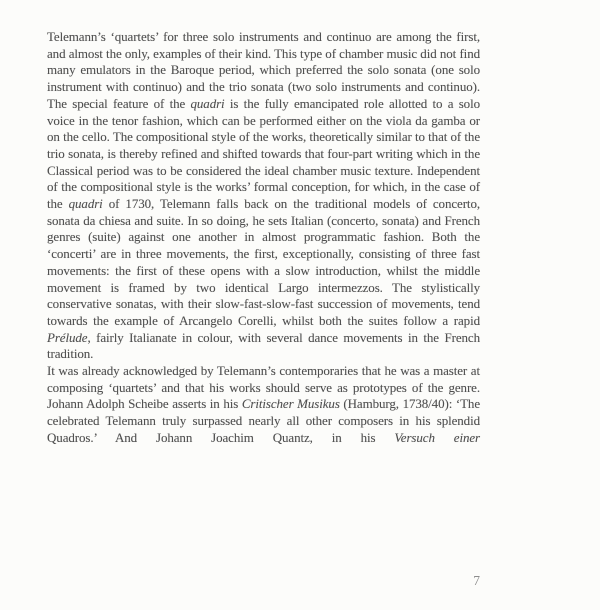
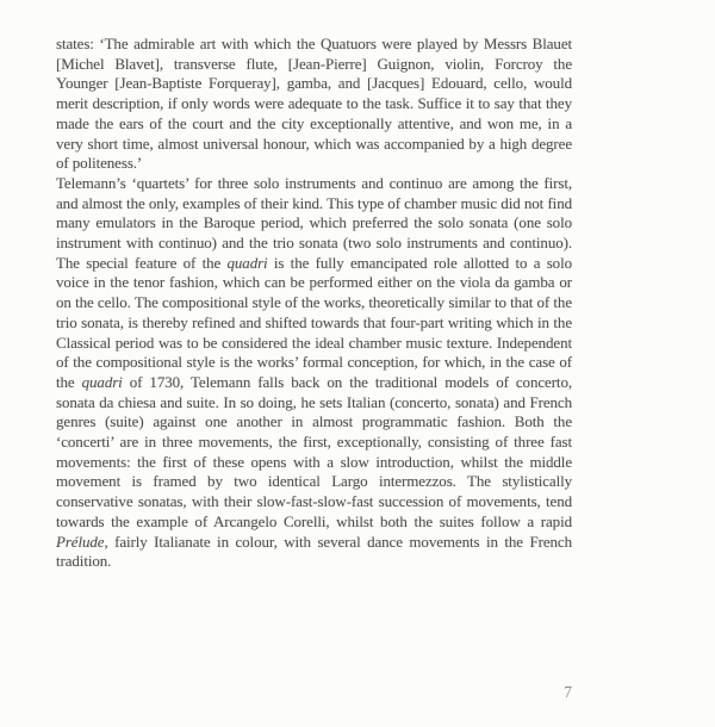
+ states: ‘The admirable art with which the Quatuors were played by Messrs Blauet [Michel Blavet], transverse flute, [Jean-Pierre] Guignon, violin, Forcroy the Younger [Jean-Baptiste Forqueray], gamba, and [Jacques] Edouard, cello, would merit description, if only words were adequate to the task. Suffice it to say that they made the ears of the court and the city exceptionally attentive, and won me, in a very short time, almost universal honour, which was accompanied by a high degree of politeness.’
  Telemann’s ‘quartets’ for three solo instruments and continuo are among the first, and almost the only, examples of their kind. This type of chamber music did not find many emulators in the Baroque period, which preferred the solo sonata (one solo instrument with continuo) and the trio sonata (two solo instruments and continuo). The special feature of the quadri is the fully emancipated role allotted to a solo voice in the tenor fashion, which can be performed either on the viola da gamba or on the cello. The compositional style of the works, theoretically similar to that of the trio sonata, is thereby refined and shifted towards that four-part writing which in the Classical period was to be considered the ideal chamber music texture. Independent of the compositional style is the works’ formal conception, for which, in the case of the quadri of 1730, Telemann falls back on the traditional models of concerto, sonata da chiesa and suite. In so doing, he sets Italian (concerto, sonata) and French genres (suite) against one another in almost programmatic fashion. Both the ‘concerti’ are in three movements, the first, exceptionally, consisting of three fast movements: the first of these opens with a slow introduction, whilst the middle movement is framed by two identical Largo intermezzos. The stylistically conservative sonatas, with their slow-fast-slow-fast succession of movements, tend towards the example of Arcangelo Corelli, whilst both the suites follow a rapid Prélude, fairly Italianate in colour, with several dance movements in the French tradition.
- It was already acknowledged by Telemann’s contemporaries that he was a master at composing ‘quartets’ and that his works should serve as prototypes of the genre. Johann Adolph Scheibe asserts in his Critischer Musikus (Hamburg, 1738/40): ‘The celebrated Telemann truly surpassed nearly all other composers in his splendid Quadros.’ And Johann Joachim Quantz, in his Versuch einer
  7
